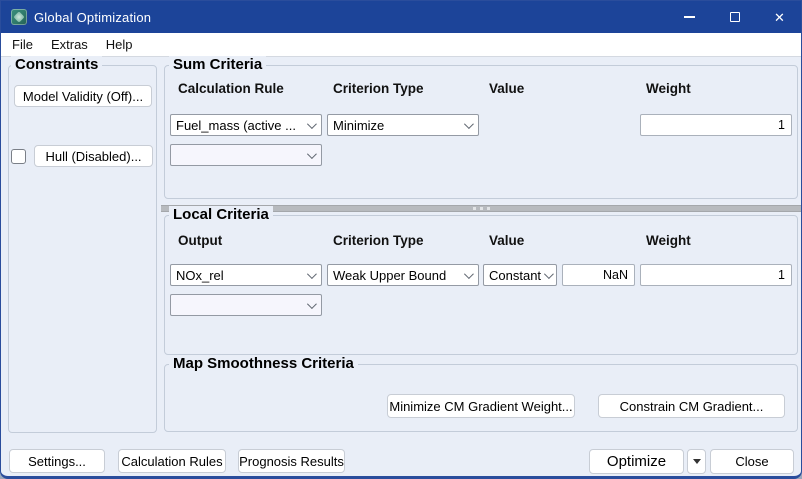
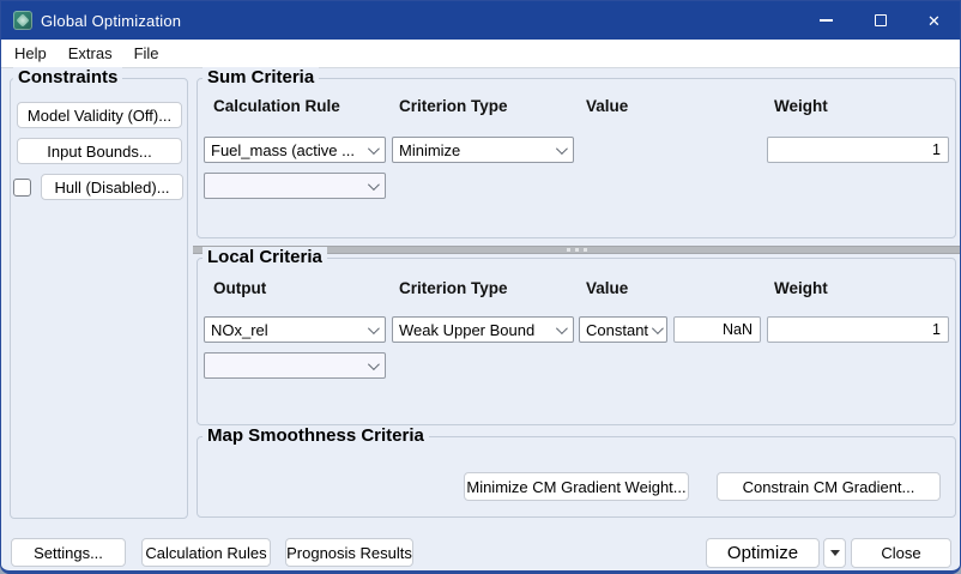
  Global Optimization
  ✕
- File
+ Help
  Extras
- Help
+ File
  Constraints
  Model Validity (Off)...
+ Input Bounds...
  Hull (Disabled)...
  Sum Criteria
  Calculation Rule
  Criterion Type
  Value
  Weight
  Fuel_mass (active ...
  Minimize
  1
  Local Criteria
  Output
  Criterion Type
  Value
  Weight
  NOx_rel
  Weak Upper Bound
  Constant
  NaN
  1
  Map Smoothness Criteria
  Minimize CM Gradient Weight...
  Constrain CM Gradient...
  Settings...
  Calculation Rules
  Prognosis Results
  Optimize
  Close
